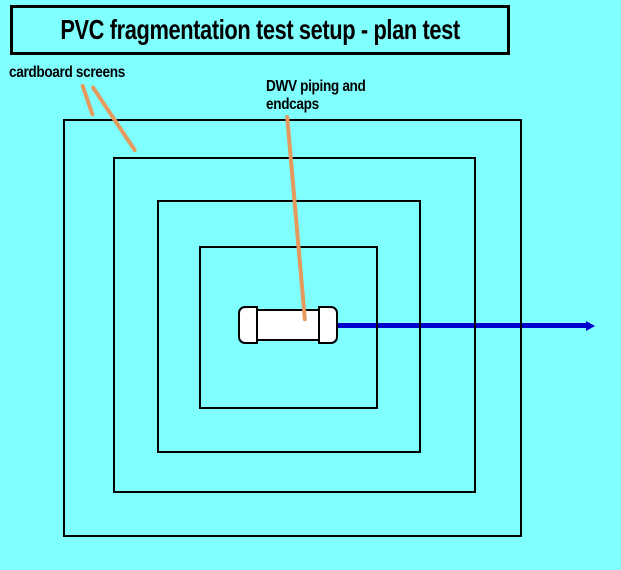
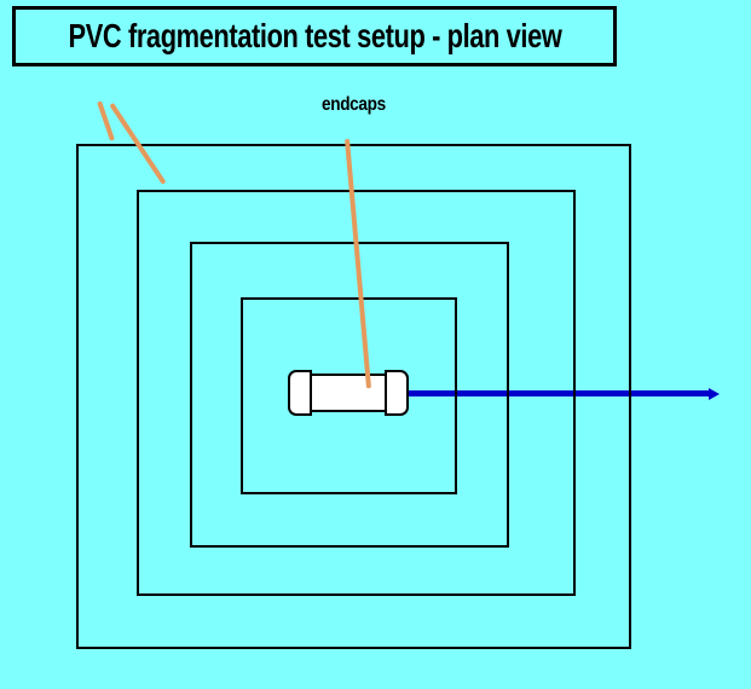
- PVC fragmentation test setup - plan test
+ PVC fragmentation test setup - plan view
- cardboard screens
- DWV piping and
  endcaps
